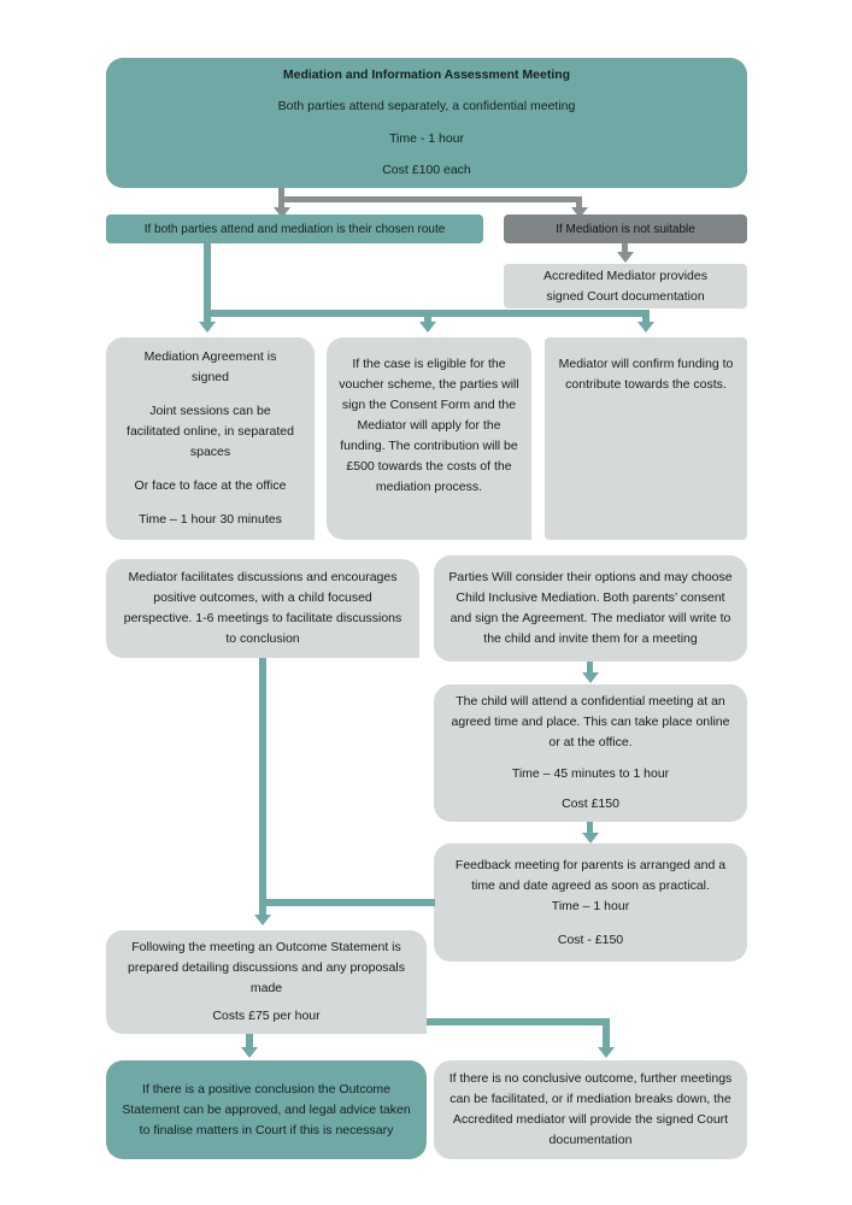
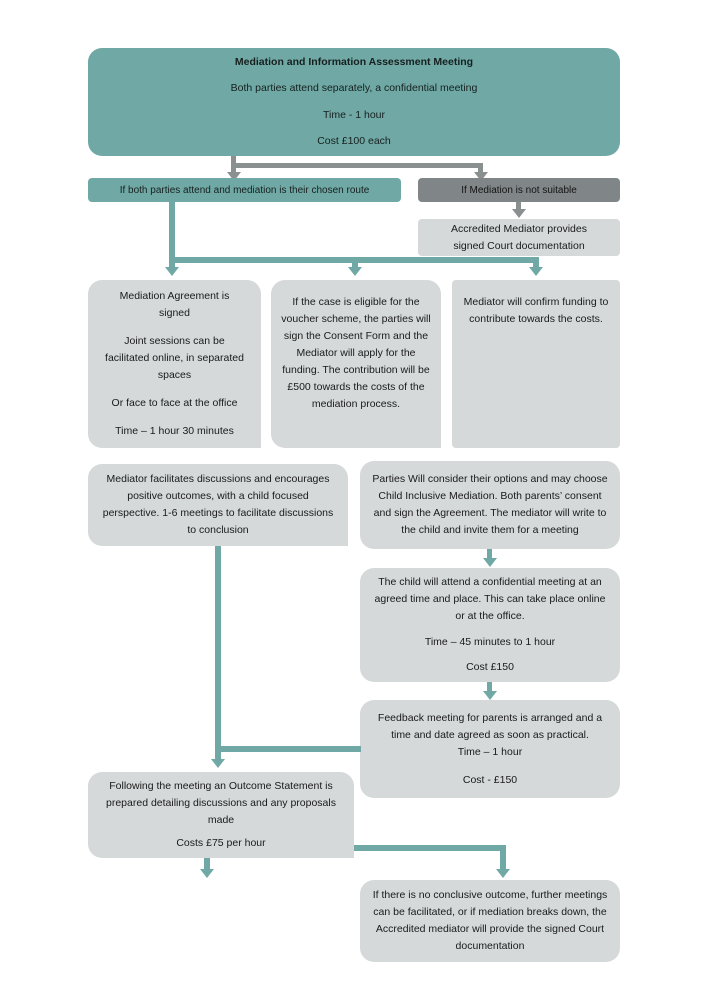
  Mediation and Information Assessment Meeting
  Both parties attend separately, a confidential meeting
  Time - 1 hour
  Cost £100 each
  If both parties attend and mediation is their chosen route
  If Mediation is not suitable
  Accredited Mediator provides
  signed Court documentation
  Mediation Agreement is
  signed
  Joint sessions can be
  facilitated online, in separated
  spaces
  Or face to face at the office
  Time – 1 hour 30 minutes
  If the case is eligible for the voucher scheme, the parties will sign the Consent Form and the Mediator will apply for the funding. The contribution will be £500 towards the costs of the mediation process.
  Mediator will confirm funding to contribute towards the costs.
  Mediator facilitates discussions and encourages positive outcomes, with a child focused perspective. 1-6 meetings to facilitate discussions to conclusion
  Parties Will consider their options and may choose Child Inclusive Mediation. Both parents’ consent and sign the Agreement. The mediator will write to the child and invite them for a meeting
  The child will attend a confidential meeting at an agreed time and place. This can take place online or at the office.
  Time – 45 minutes to 1 hour
  Cost £150
  Feedback meeting for parents is arranged and a time and date agreed as soon as practical.
  Time – 1 hour
  Cost - £150
  Following the meeting an Outcome Statement is prepared detailing discussions and any proposals made
  Costs £75 per hour
- If there is a positive conclusion the Outcome Statement can be approved, and legal advice taken to finalise matters in Court if this is necessary
  If there is no conclusive outcome, further meetings can be facilitated, or if mediation breaks down, the Accredited mediator will provide the signed Court documentation
